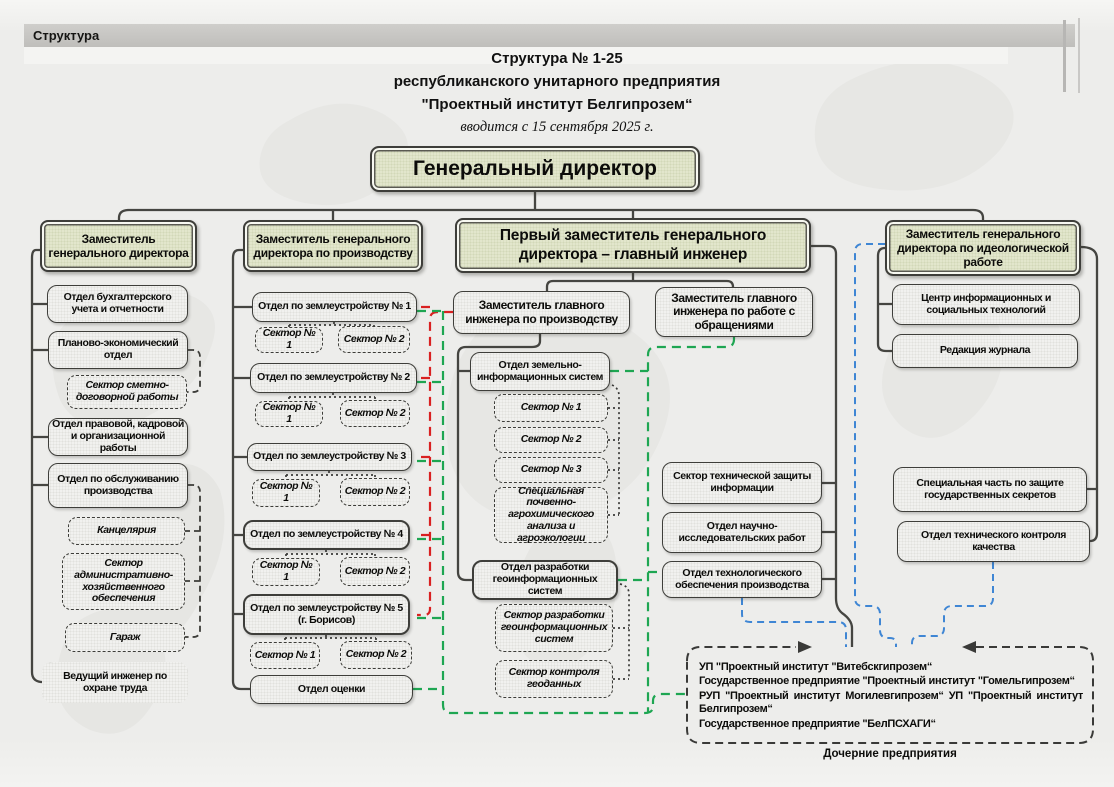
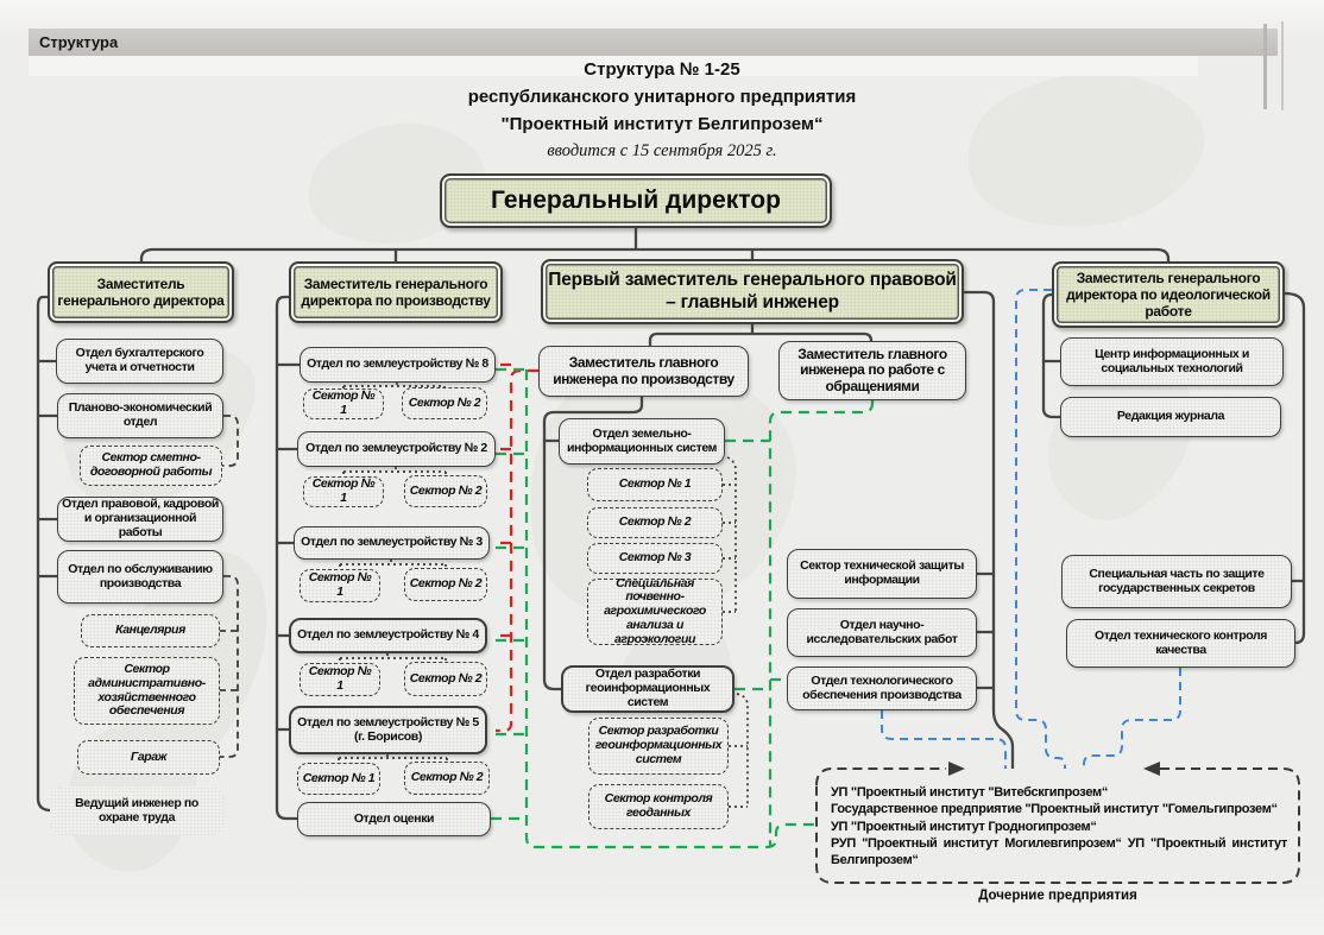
  Структура
  Структура № 1-25
  республиканского унитарного предприятия
  "Проектный институт Белгипрозем“
  вводится с 15 сентября 2025 г.
  Генеральный директор
  Заместитель генерального директора
  Отдел бухгалтерского учета и отчетности
  Планово-экономический отдел
  Сектор сметно-договорной работы
  Отдел правовой, кадровой и организационной работы
  Отдел по обслуживанию производства
  Канцелярия
  Сектор административно-хозяйственного обеспечения
  Гараж
  Ведущий инженер по охране труда
  Заместитель генерального директора по производству
- Отдел по землеустройству № 1
+ Отдел по землеустройству № 8
  Сектор № 1
  Сектор № 2
  Отдел по землеустройству № 2
  Сектор № 1
  Сектор № 2
  Отдел по землеустройству № 3
  Сектор № 1
  Сектор № 2
  Отдел по землеустройству № 4
  Сектор № 1
  Сектор № 2
  Отдел по землеустройству № 5 (г. Борисов)
  Сектор № 1
  Сектор № 2
  Отдел оценки
- Первый заместитель генерального директора – главный инженер
+ Первый заместитель генерального правовой – главный инженер
  Заместитель главного инженера по производству
  Заместитель главного инженера по работе с обращениями
  Отдел земельно-информационных систем
  Сектор № 1
  Сектор № 2
  Сектор № 3
  Специальная почвенно-агрохимического анализа и агроэкологии
  Отдел разработки геоинформационных систем
  Сектор разработки геоинформационных систем
  Сектор контроля геоданных
  Сектор технической защиты информации
  Отдел научно-исследовательских работ
  Отдел технологического обеспечения производства
  Заместитель генерального директора по идеологической работе
  Центр информационных и социальных технологий
  Редакция журнала
  Специальная часть по защите государственных секретов
  Отдел технического контроля качества
  УП "Проектный институт "Витебскгипрозем“
  Государственное предприятие "Проектный институт "Гомельгипрозем“
+ УП "Проектный институт Гродногипрозем“
  РУП "Проектный институт Могилевгипрозем“ УП "Проектный институт Белгипрозем“
- Государственное предприятие "БелПСХАГИ“
  Дочерние предприятия
